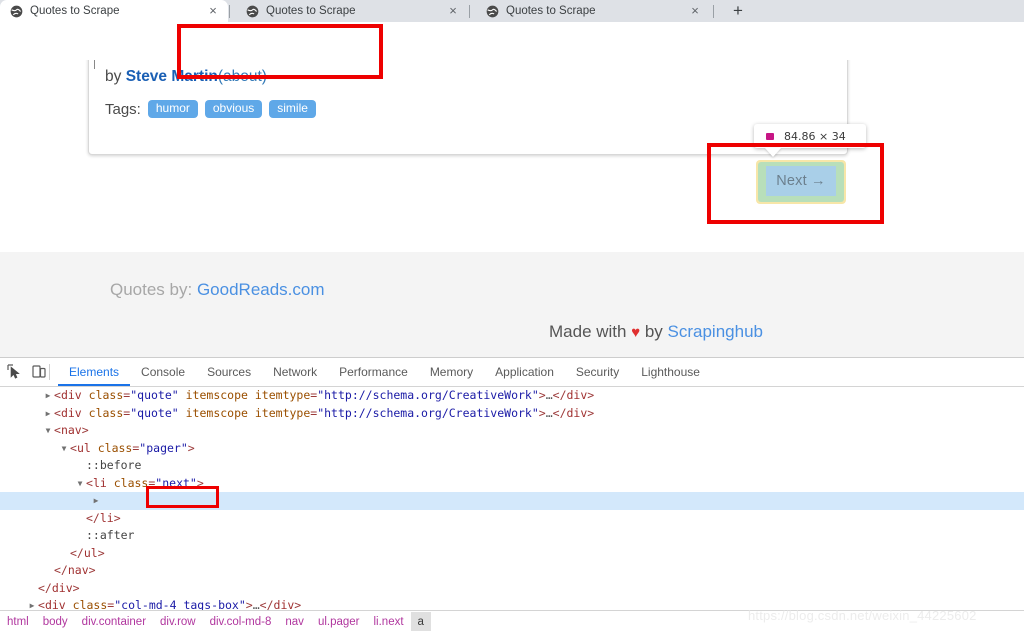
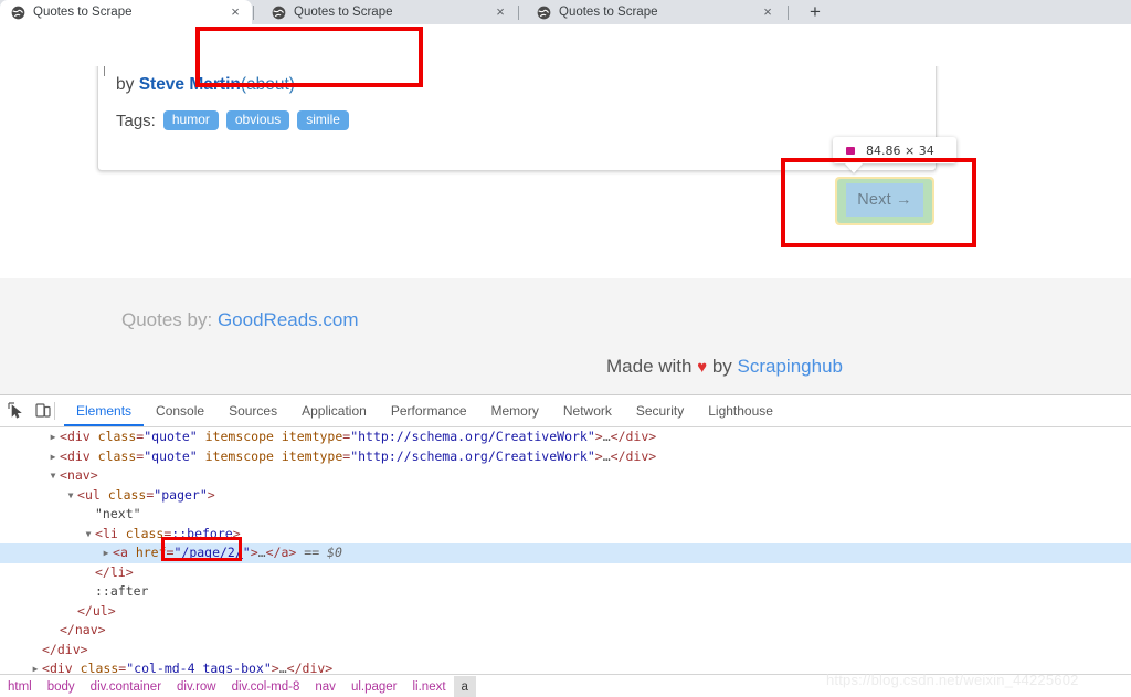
  Quotes to Scrape
  ×
  Quotes to Scrape
  ×
  Quotes to Scrape
  ×
  +
  by Steve Martin(about)
  Tags:
  humor
  obvious
  simile
  Quotes by: GoodReads.com
  Made with ♥ by Scrapinghub
  Next →
  84.86 × 34
  Elements
  Console
  Sources
- Network
+ Application
  Performance
  Memory
- Application
+ Network
  Security
  Lighthouse
  ▶
  <div class="quote" itemscope itemtype="http://schema.org/CreativeWork">…</div>
  ▶
  <div class="quote" itemscope itemtype="http://schema.org/CreativeWork">…</div>
  ▼
  <nav>
  ▼
  <ul class="pager">
- ::before
+ "next"
  ▼
- <li class="next">
+ <li class=::before>
  ▶
+ <a href="/page/2/">…</a> == $0
  </li>
  ::after
  </ul>
  </nav>
  </div>
  ▶
  <div class="col-md-4 tags-box">…</div>
  html
  body
  div.container
  div.row
  div.col-md-8
  nav
  ul.pager
  li.next
  a
  https://blog.csdn.net/weixin_44225602
